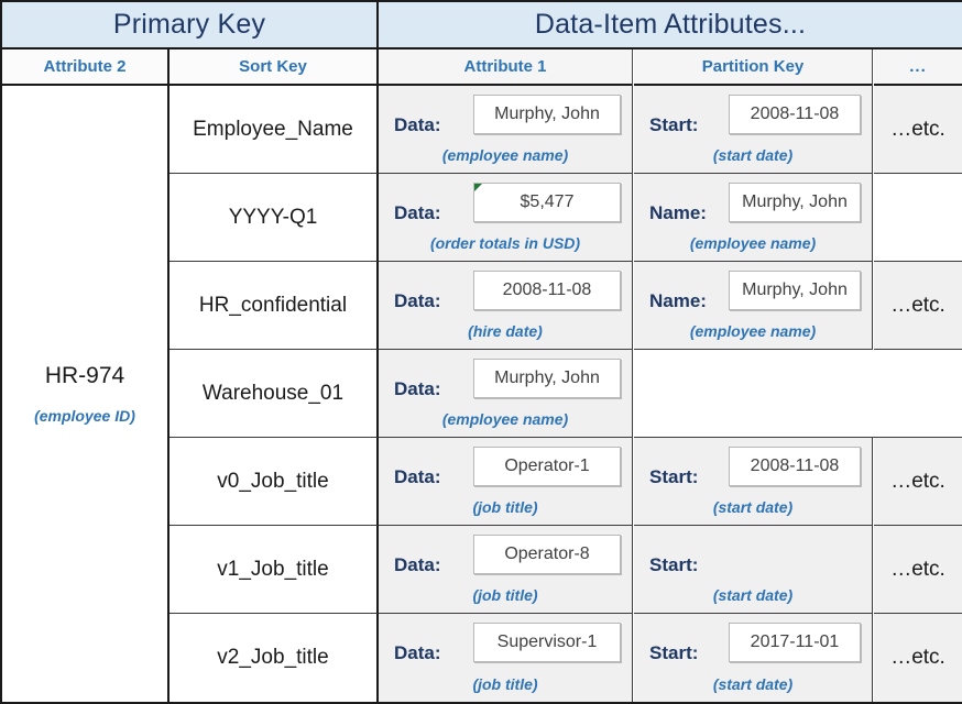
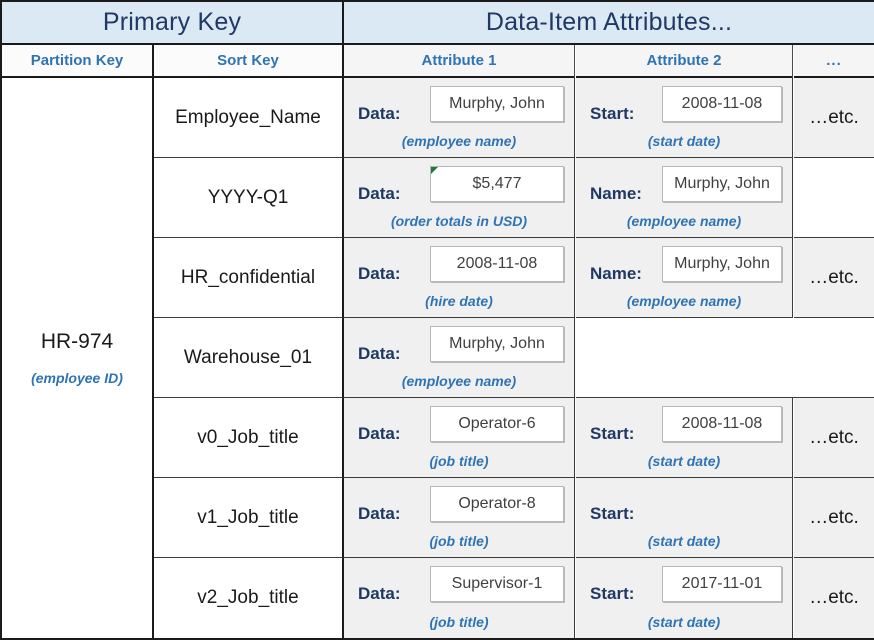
  Primary Key
  Data-Item Attributes...
- Attribute 2
+ Partition Key
  Sort Key
  Attribute 1
- Partition Key
+ Attribute 2
  ...
  HR-974
  (employee ID)
  Employee_Name
  Data:
  Murphy, John
  (employee name)
  Start:
  2008-11-08
  (start date)
  …etc.
  YYYY-Q1
  Data:
  $5,477
  (order totals in USD)
  Name:
  Murphy, John
  (employee name)
  HR_confidential
  Data:
  2008-11-08
  (hire date)
  Name:
  Murphy, John
  (employee name)
  …etc.
  Warehouse_01
  Data:
  Murphy, John
  (employee name)
  v0_Job_title
  Data:
- Operator-1
+ Operator-6
  (job title)
  Start:
  2008-11-08
  (start date)
  …etc.
  v1_Job_title
  Data:
  Operator-8
  (job title)
  Start:
  (start date)
  …etc.
  v2_Job_title
  Data:
  Supervisor-1
  (job title)
  Start:
  2017-11-01
  (start date)
  …etc.
